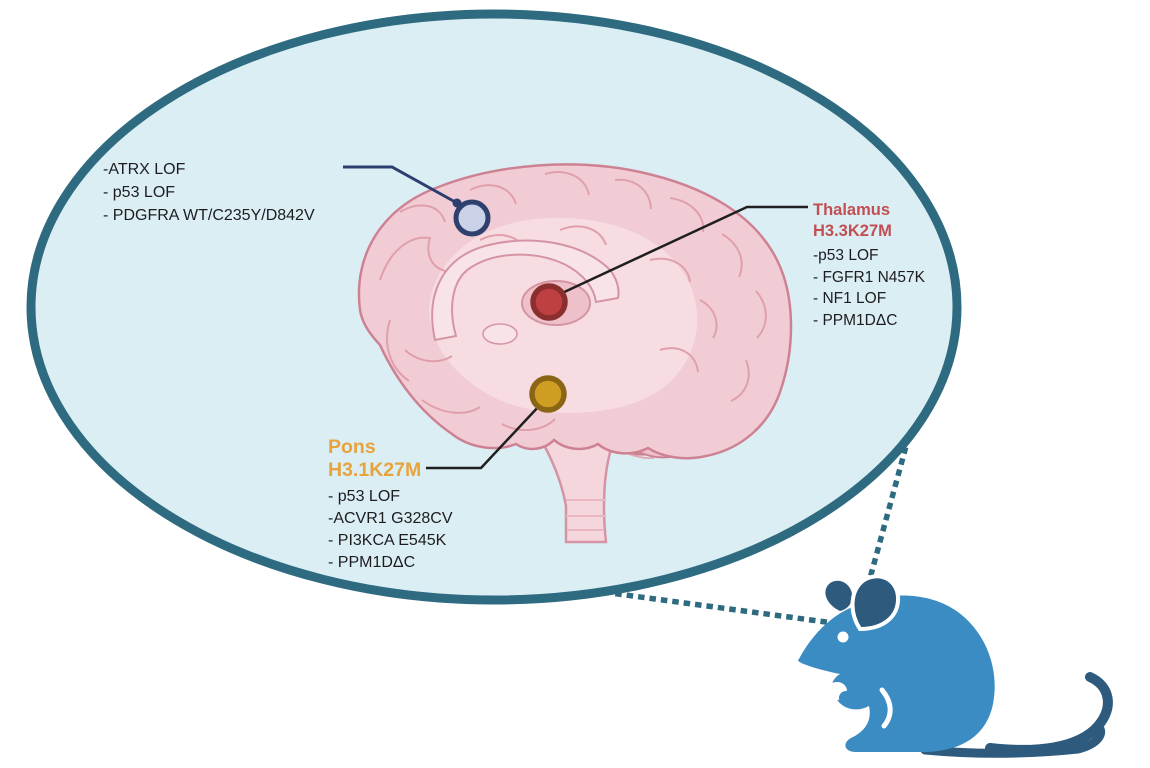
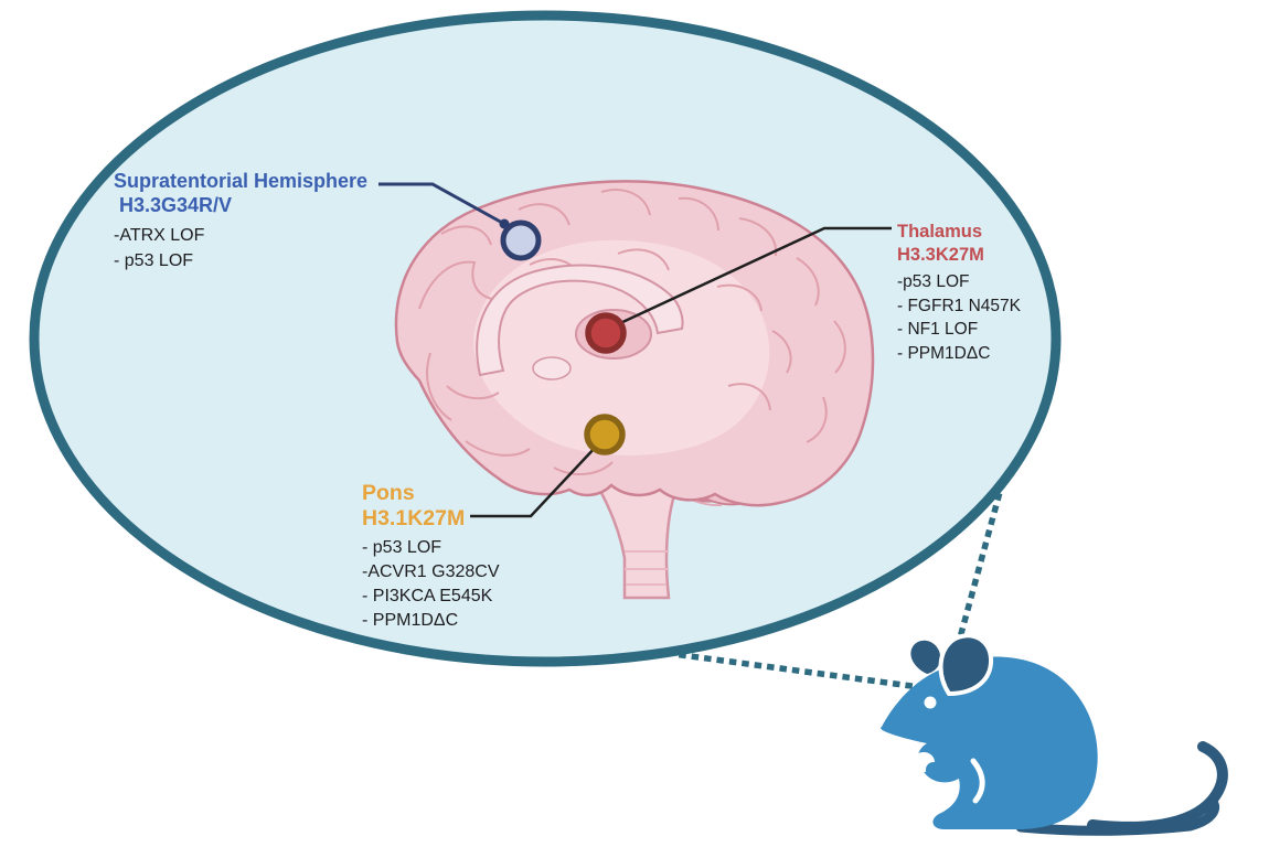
+ Supratentorial Hemisphere
+ H3.3G34R/V
  -ATRX LOF
  - p53 LOF
- - PDGFRA WT/C235Y/D842V
  Thalamus
  H3.3K27M
  -p53 LOF
  - FGFR1 N457K
  - NF1 LOF
  - PPM1DΔC
  Pons
  H3.1K27M
  - p53 LOF
  -ACVR1 G328CV
  - PI3KCA E545K
  - PPM1DΔC
